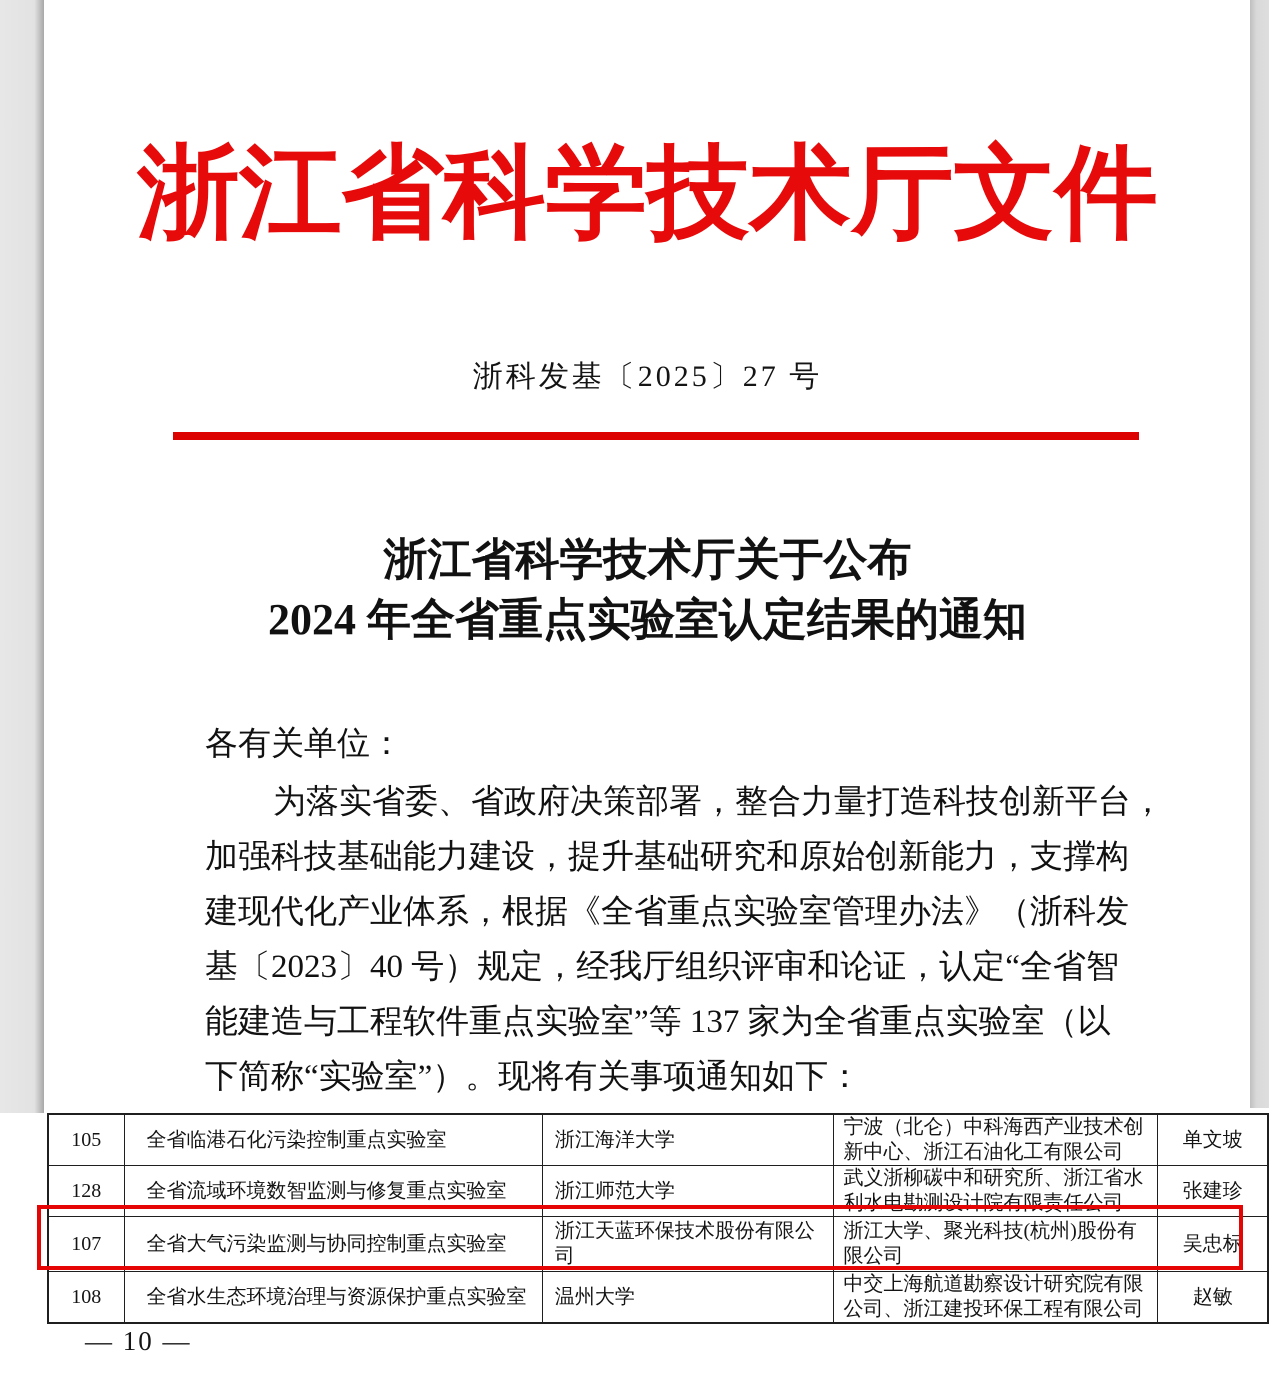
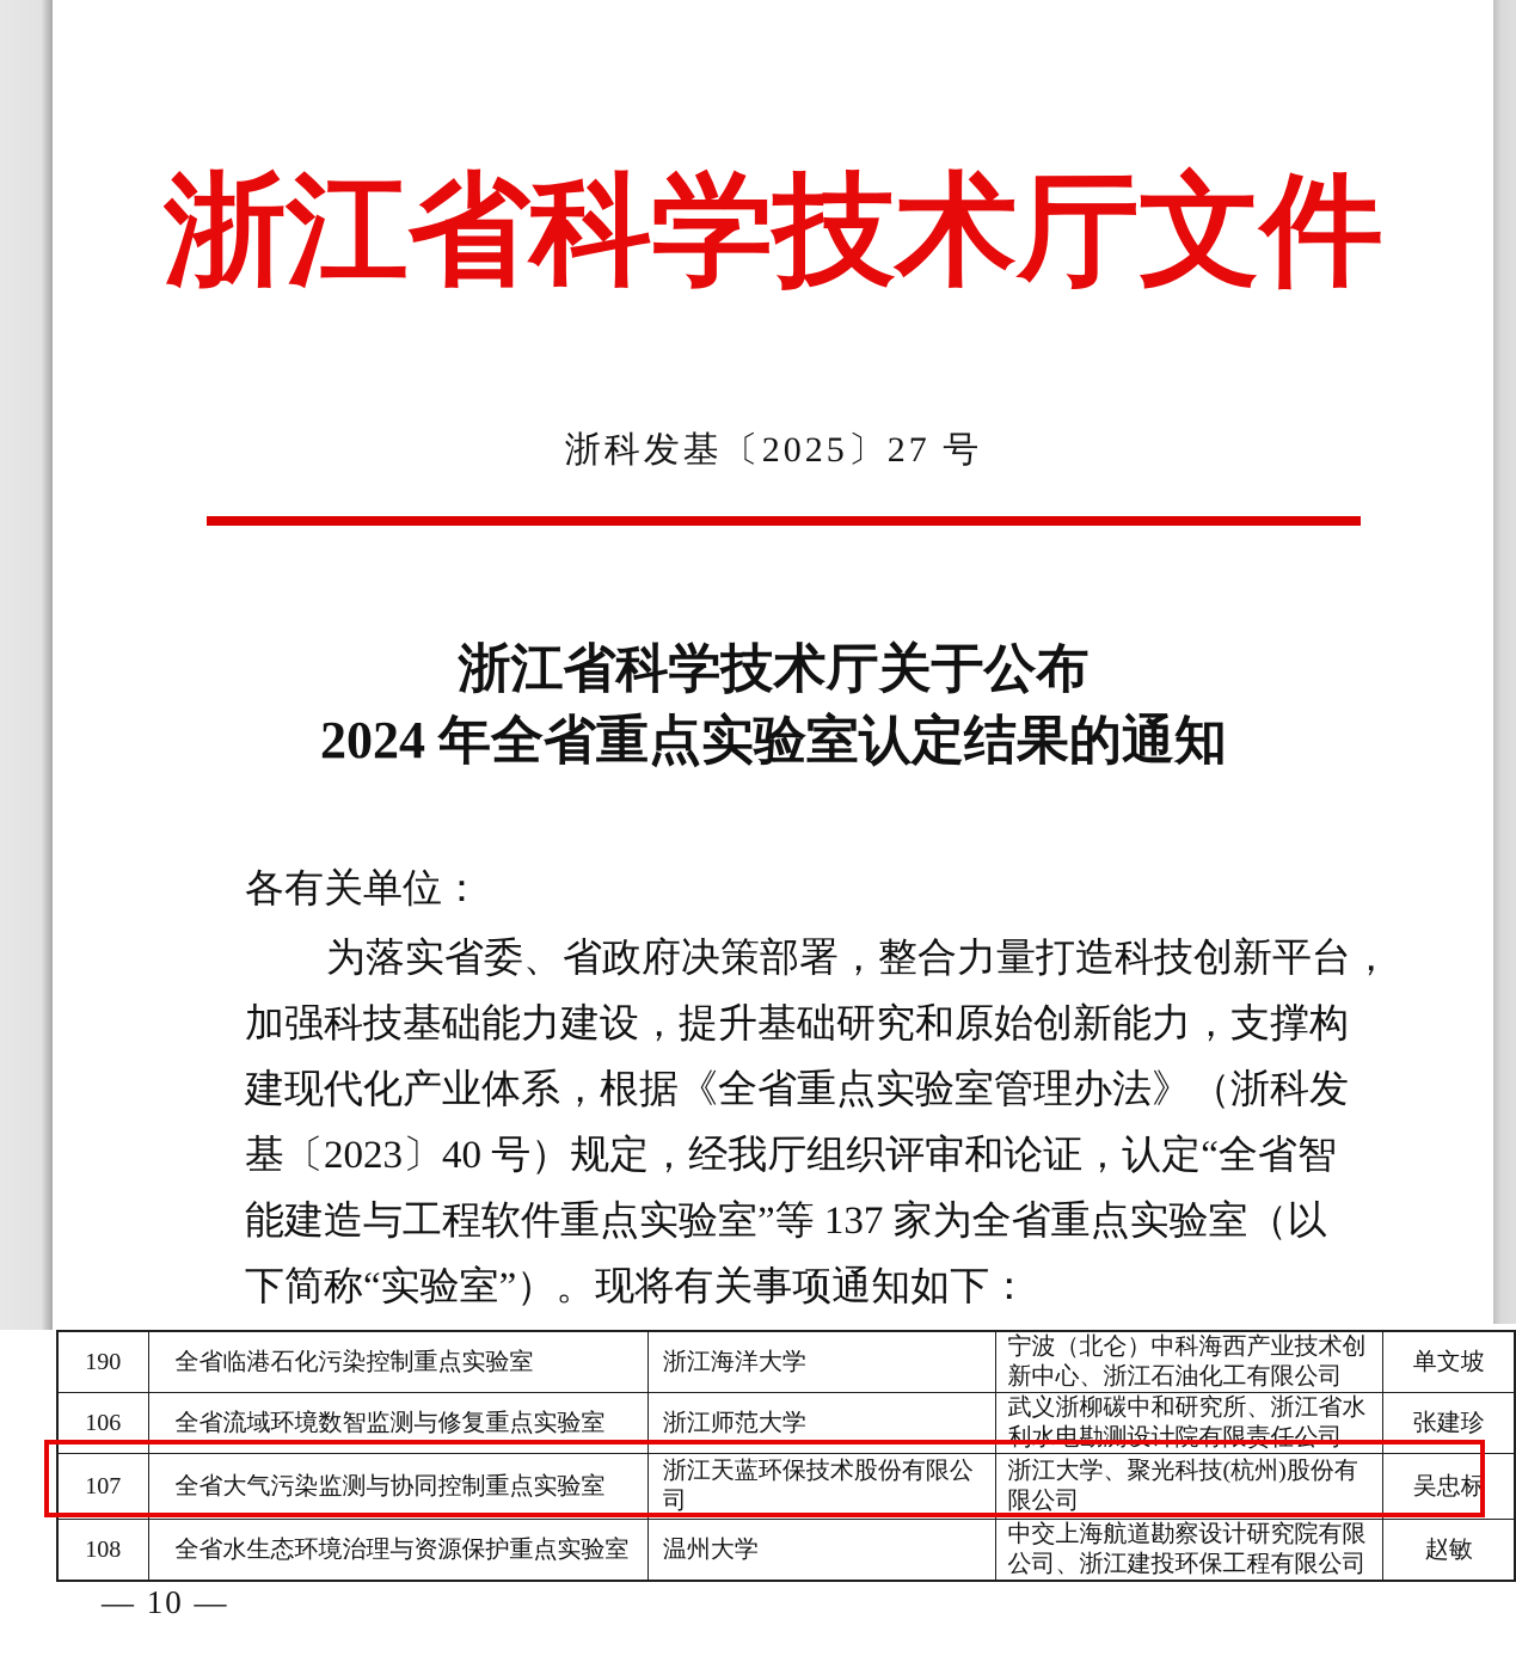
  浙江省科学技术厅文件
  浙科发基〔2025〕27 号
  浙江省科学技术厅关于公布
  2024 年全省重点实验室认定结果的通知
  各有关单位：
  为落实省委、省政府决策部署，整合力量打造科技创新平台，
  加强科技基础能力建设，提升基础研究和原始创新能力，支撑构
  建现代化产业体系，根据《全省重点实验室管理办法》（浙科发
  基〔2023〕40 号）规定，经我厅组织评审和论证，认定“全省智
  能建造与工程软件重点实验室”等 137 家为全省重点实验室（以
  下简称“实验室”）。现将有关事项通知如下：
- 105	全省临港石化污染控制重点实验室	浙江海洋大学	宁波（北仑）中科海西产业技术创新中心、浙江石油化工有限公司	单文坡
+ 190	全省临港石化污染控制重点实验室	浙江海洋大学	宁波（北仑）中科海西产业技术创新中心、浙江石油化工有限公司	单文坡
- 128	全省流域环境数智监测与修复重点实验室	浙江师范大学	武义浙柳碳中和研究所、浙江省水利水电勘测设计院有限责任公司	张建珍
+ 106	全省流域环境数智监测与修复重点实验室	浙江师范大学	武义浙柳碳中和研究所、浙江省水利水电勘测设计院有限责任公司	张建珍
  107	全省大气污染监测与协同控制重点实验室	浙江天蓝环保技术股份有限公司	浙江大学、聚光科技(杭州)股份有限公司	吴忠标
  108	全省水生态环境治理与资源保护重点实验室	温州大学	中交上海航道勘察设计研究院有限公司、浙江建投环保工程有限公司	赵敏
  — 10 —
